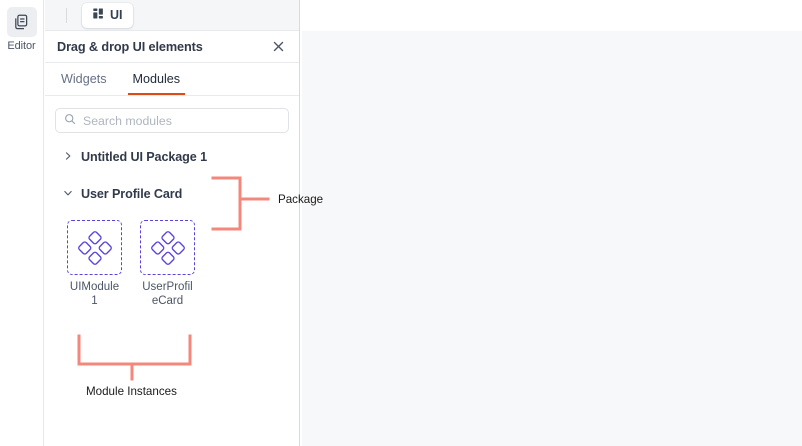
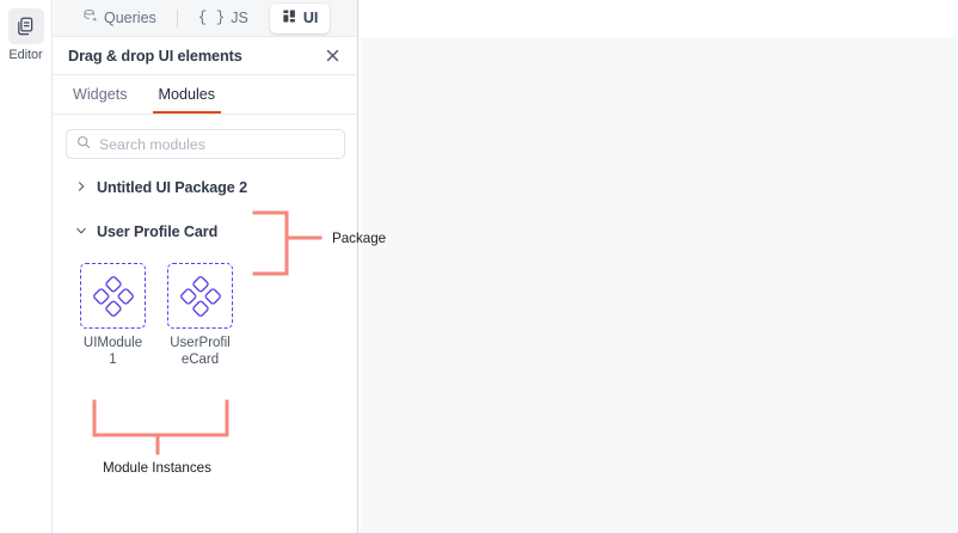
  Editor
+ Queries
+ { }
+ JS
  UI
  Drag & drop UI elements
  Widgets
  Modules
  Search modules
- Untitled UI Package 1
+ Untitled UI Package 2
  User Profile Card
  UIModule1
  UserProfileCard
  Package
  Module Instances
